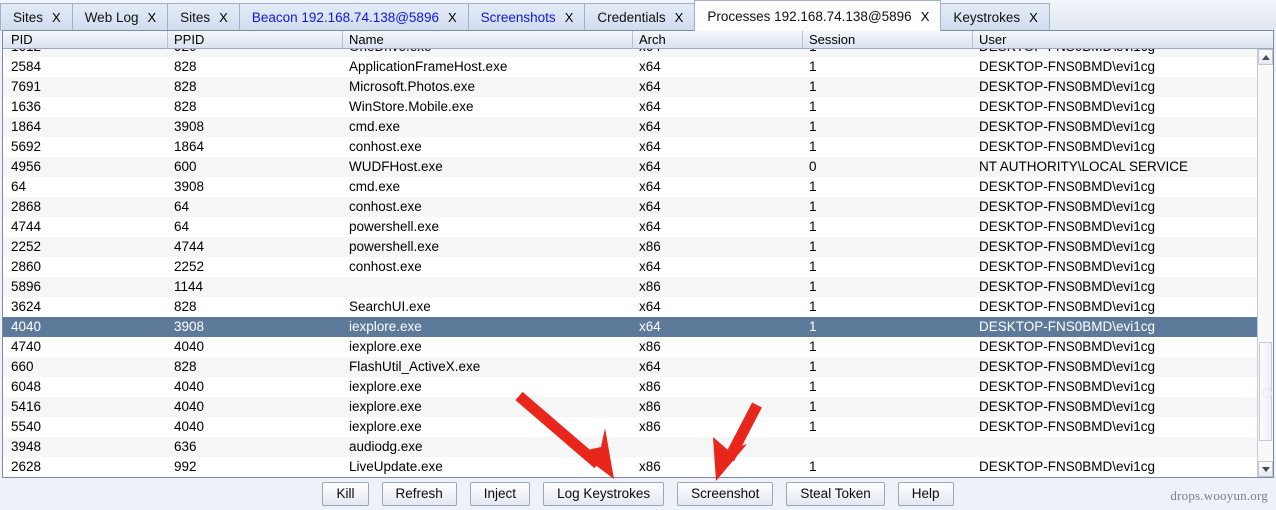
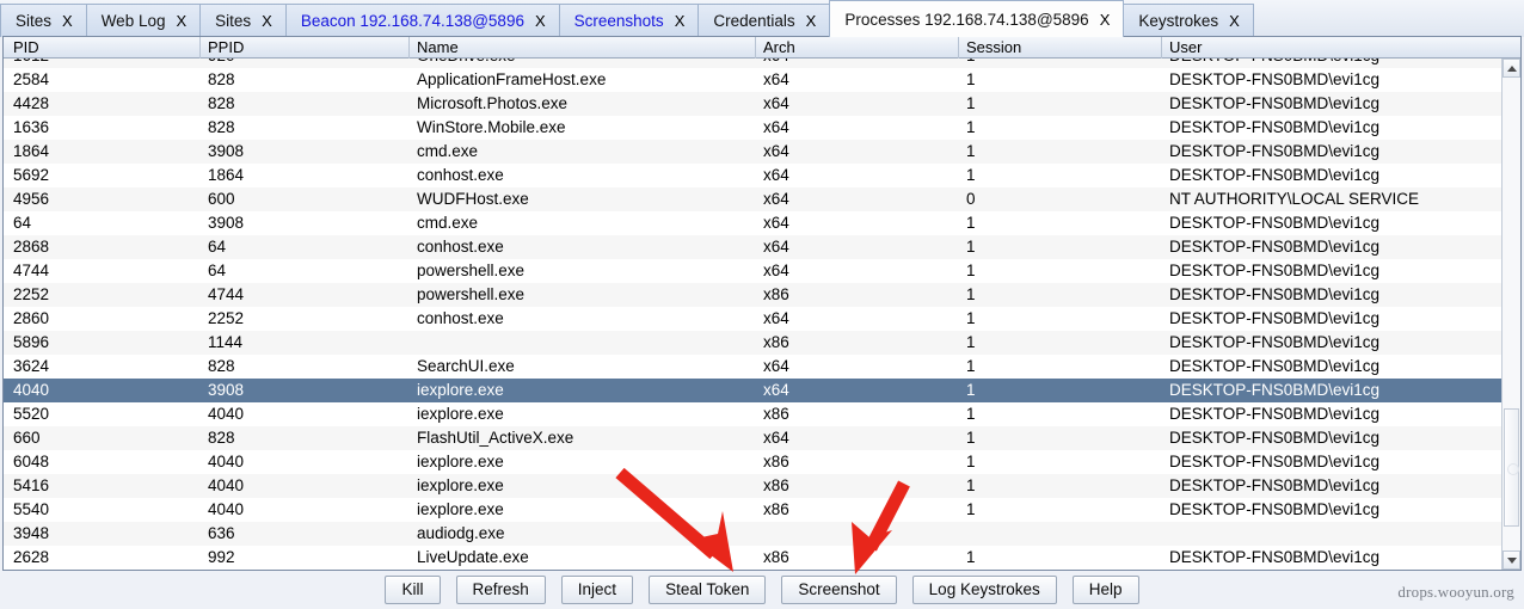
  Sites
  X
  Web Log
  X
  Sites
  X
  Beacon 192.168.74.138@5896
  X
  Screenshots
  X
  Credentials
  X
  Processes 192.168.74.138@5896
  X
  Keystrokes
  X
  PID
  PPID
  Name
  Arch
  Session
  User
  2584
  828
  ApplicationFrameHost.exe
  x64
  1
  DESKTOP-FNS0BMD\evi1cg
- 7691
+ 4428
  828
  Microsoft.Photos.exe
  x64
  1
  DESKTOP-FNS0BMD\evi1cg
  1636
  828
  WinStore.Mobile.exe
  x64
  1
  DESKTOP-FNS0BMD\evi1cg
  1864
  3908
  cmd.exe
  x64
  1
  DESKTOP-FNS0BMD\evi1cg
  5692
  1864
  conhost.exe
  x64
  1
  DESKTOP-FNS0BMD\evi1cg
  4956
  600
  WUDFHost.exe
  x64
  0
  NT AUTHORITY\LOCAL SERVICE
  64
  3908
  cmd.exe
  x64
  1
  DESKTOP-FNS0BMD\evi1cg
  2868
  64
  conhost.exe
  x64
  1
  DESKTOP-FNS0BMD\evi1cg
  4744
  64
  powershell.exe
  x64
  1
  DESKTOP-FNS0BMD\evi1cg
  2252
  4744
  powershell.exe
  x86
  1
  DESKTOP-FNS0BMD\evi1cg
  2860
  2252
  conhost.exe
  x64
  1
  DESKTOP-FNS0BMD\evi1cg
  5896
  1144
  x86
  1
  DESKTOP-FNS0BMD\evi1cg
  3624
  828
  SearchUI.exe
  x64
  1
  DESKTOP-FNS0BMD\evi1cg
  4040
  3908
  iexplore.exe
  x64
  1
  DESKTOP-FNS0BMD\evi1cg
- 4740
+ 5520
  4040
  iexplore.exe
  x86
  1
  DESKTOP-FNS0BMD\evi1cg
  660
  828
  FlashUtil_ActiveX.exe
  x64
  1
  DESKTOP-FNS0BMD\evi1cg
  6048
  4040
  iexplore.exe
  x86
  1
  DESKTOP-FNS0BMD\evi1cg
  5416
  4040
  iexplore.exe
  x86
  1
  DESKTOP-FNS0BMD\evi1cg
  5540
  4040
  iexplore.exe
  x86
  1
  DESKTOP-FNS0BMD\evi1cg
  3948
  636
  audiodg.exe
  2628
  992
  LiveUpdate.exe
  x86
  1
  DESKTOP-FNS0BMD\evi1cg
  Kill
  Refresh
  Inject
- Log Keystrokes
+ Steal Token
  Screenshot
- Steal Token
+ Log Keystrokes
  Help
  drops.wooyun.org
